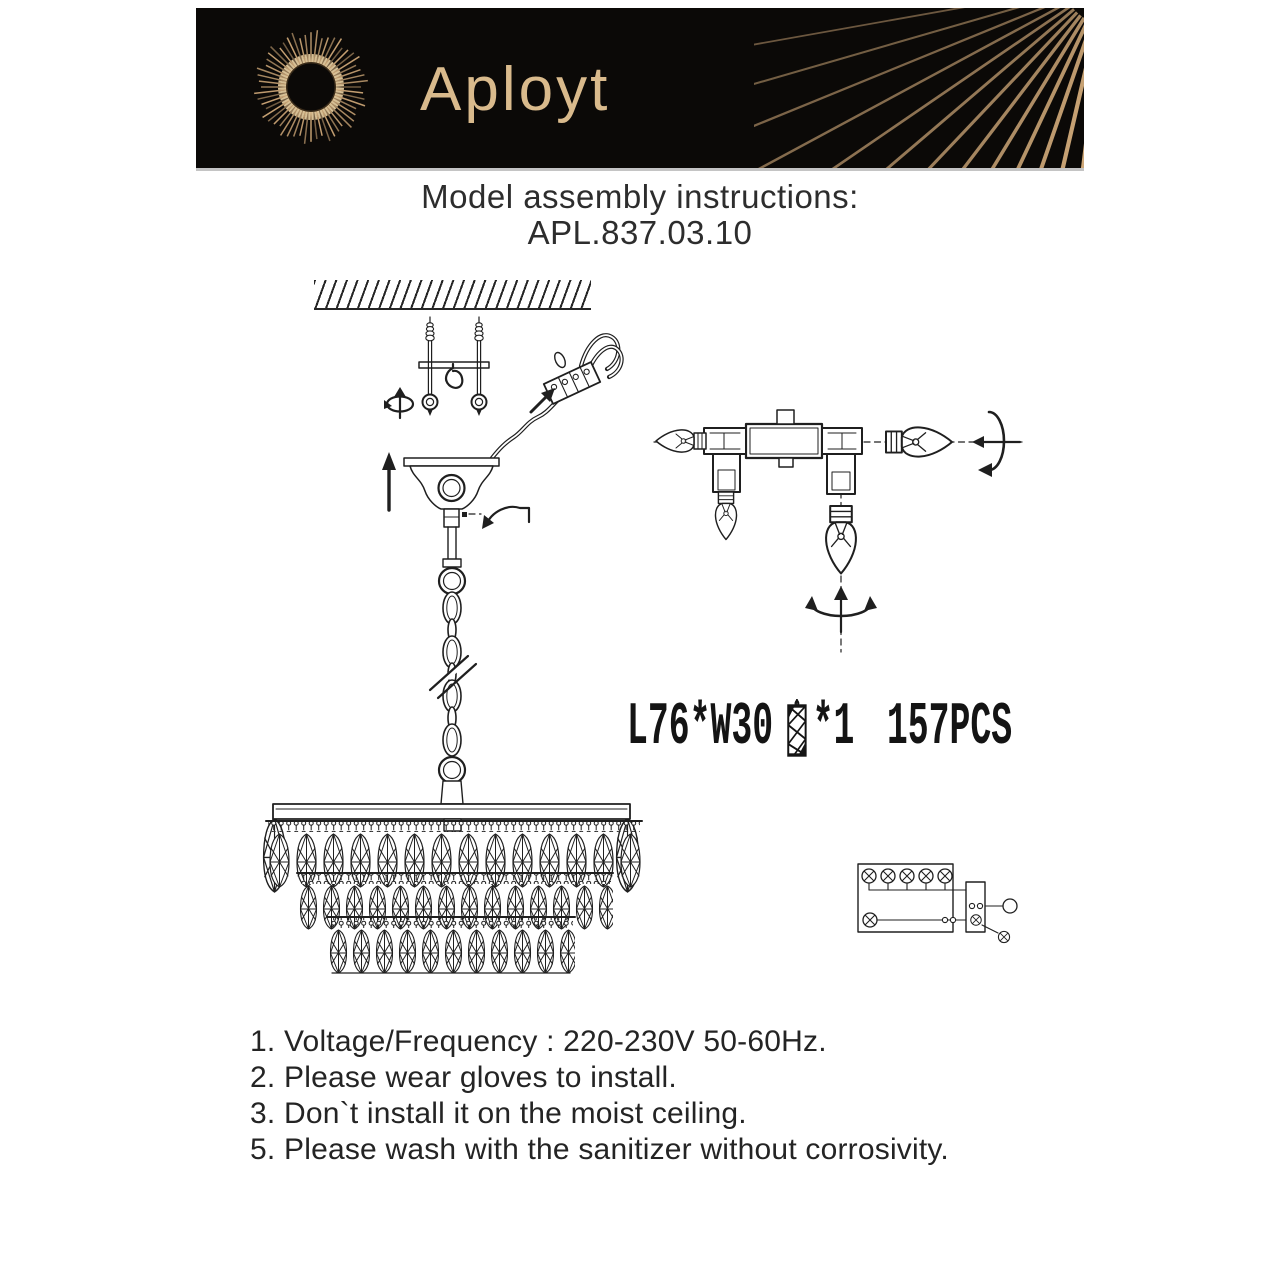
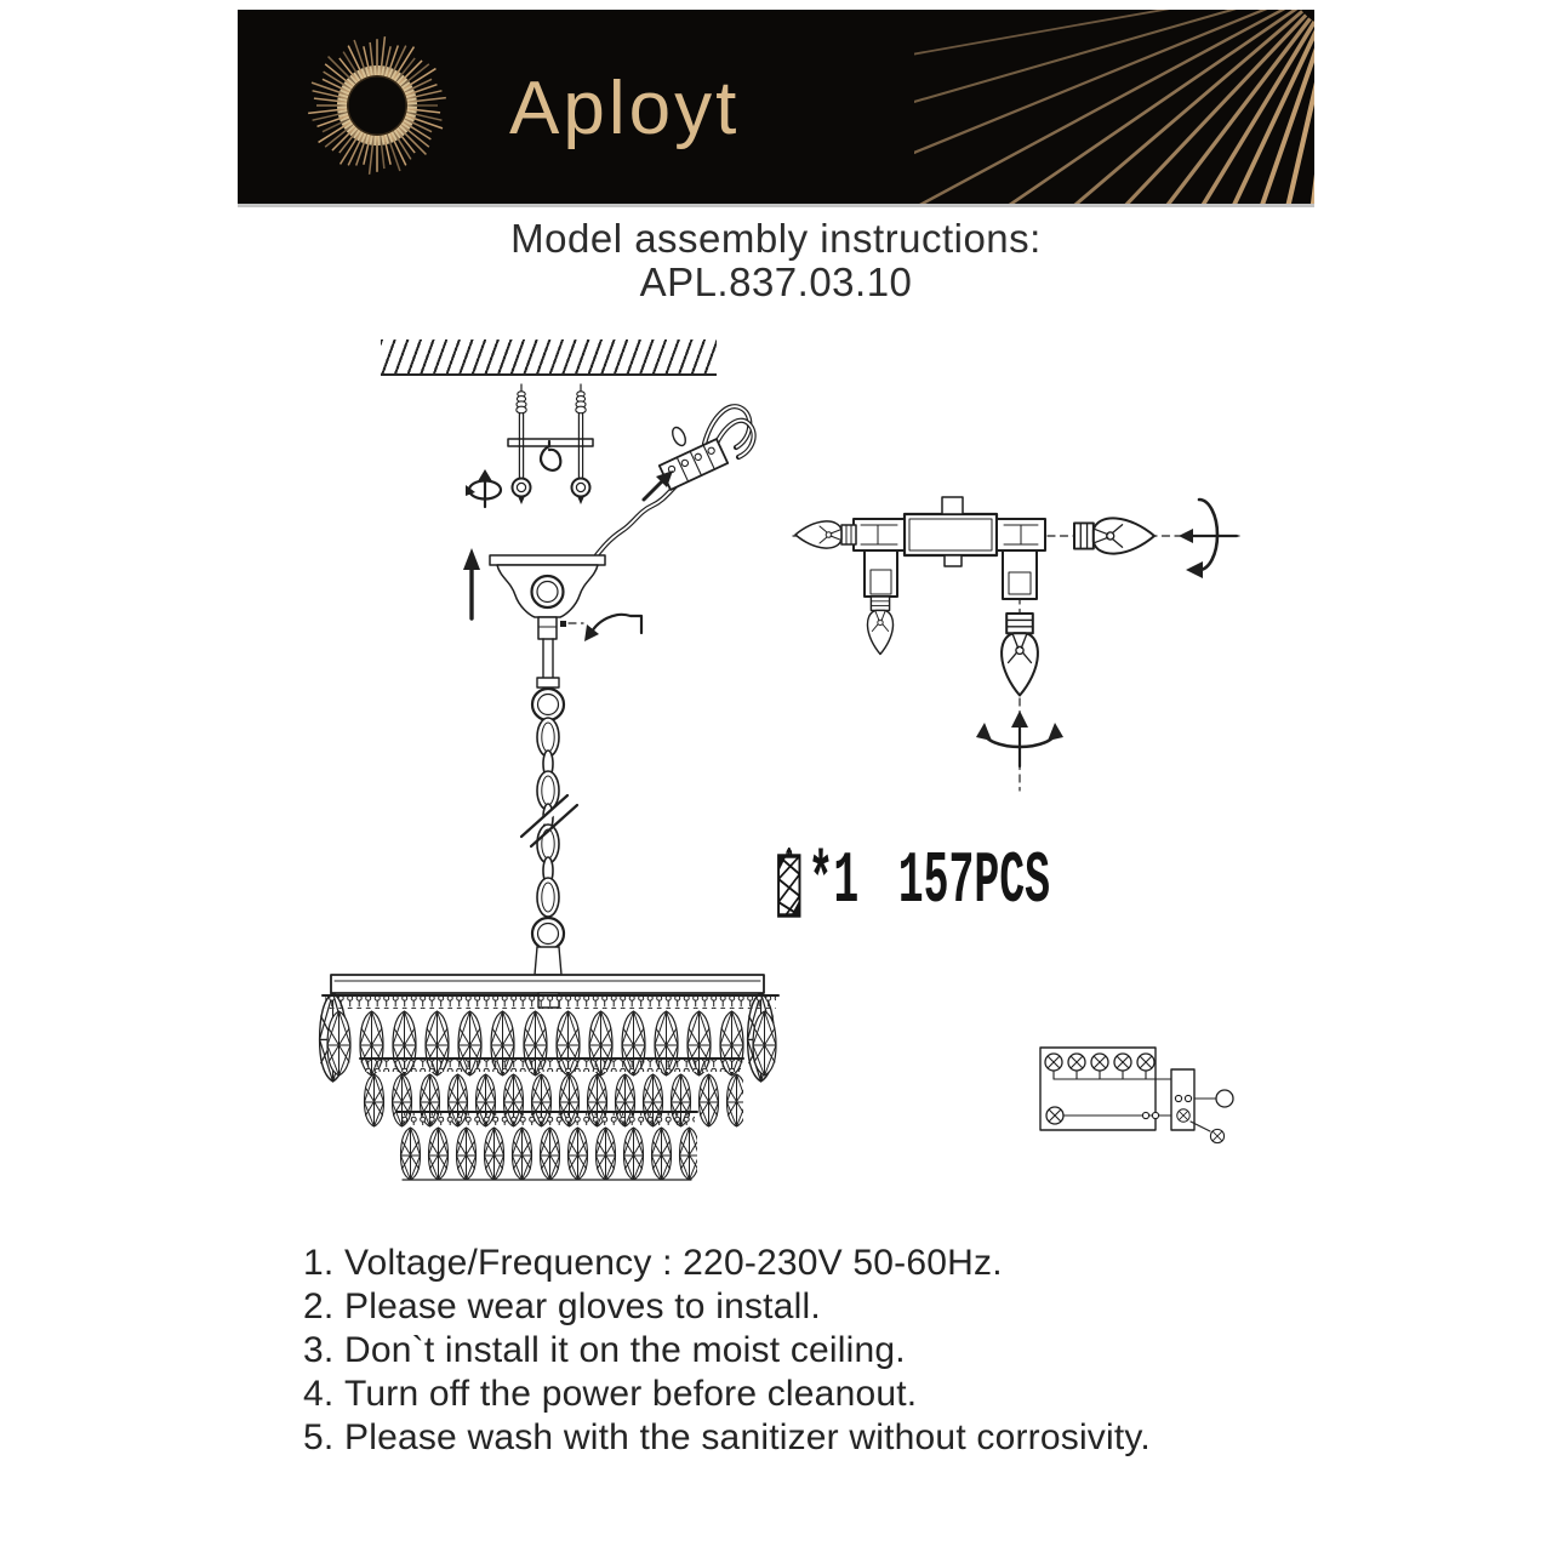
  Aployt
  Model assembly instructions:
  APL.837.03.10
- L76*W30
  *1
  157PCS
  1.
  Voltage/Frequency : 220-230V 50-60Hz.
  2.
  Please wear gloves to install.
  3.
  Don`t install it on the moist ceiling.
+ 4.
+ Turn off the power before cleanout.
  5.
  Please wash with the sanitizer without corrosivity.
